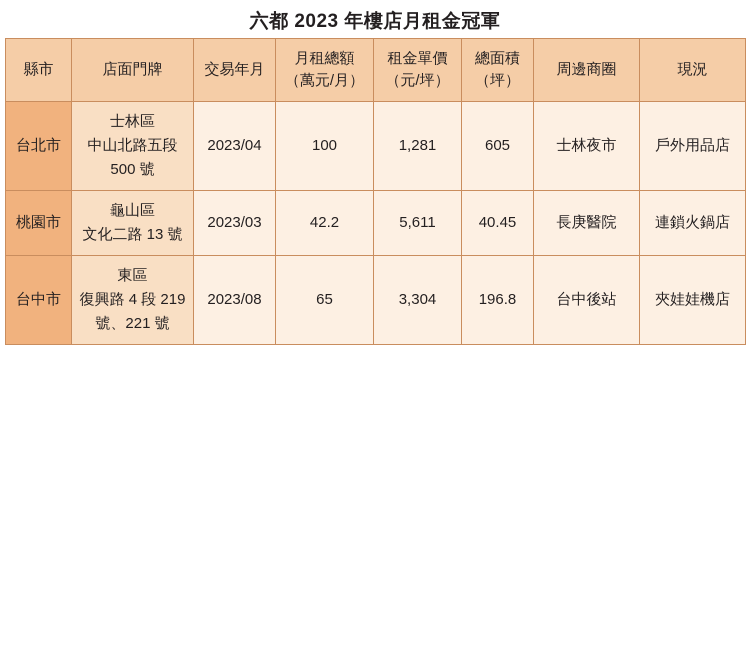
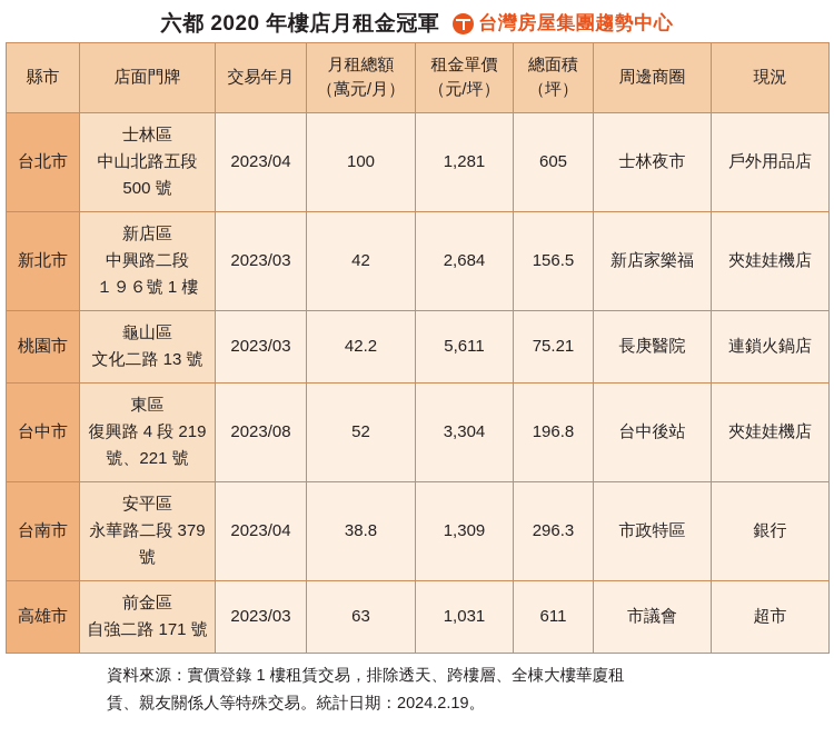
- 六都 2023 年樓店月租金冠軍
+ 六都 2020 年樓店月租金冠軍
+ 台灣房屋集團趨勢中心
  縣市	店面門牌	交易年月	月租總額 （萬元/月）	租金單價 （元/坪）	總面積 （坪）	周邊商圈	現況
  台北市	士林區 中山北路五段 500 號	2023/04	100	1,281	605	士林夜市	戶外用品店
+ 新北市	新店區 中興路二段 １９６號 1 樓	2023/03	42	2,684	156.5	新店家樂福	夾娃娃機店
- 桃園市	龜山區 文化二路 13 號	2023/03	42.2	5,611	40.45	長庚醫院	連鎖火鍋店
+ 桃園市	龜山區 文化二路 13 號	2023/03	42.2	5,611	75.21	長庚醫院	連鎖火鍋店
- 台中市	東區 復興路 4 段 219 號、221 號	2023/08	65	3,304	196.8	台中後站	夾娃娃機店
+ 台中市	東區 復興路 4 段 219 號、221 號	2023/08	52	3,304	196.8	台中後站	夾娃娃機店
+ 台南市	安平區 永華路二段 379 號	2023/04	38.8	1,309	296.3	市政特區	銀行
+ 高雄市	前金區 自強二路 171 號	2023/03	63	1,031	611	市議會	超市
+ 資料來源：實價登錄 1 樓租賃交易，排除透天、跨樓層、全棟大樓華廈租
+ 賃、親友關係人等特殊交易。統計日期：2024.2.19。
